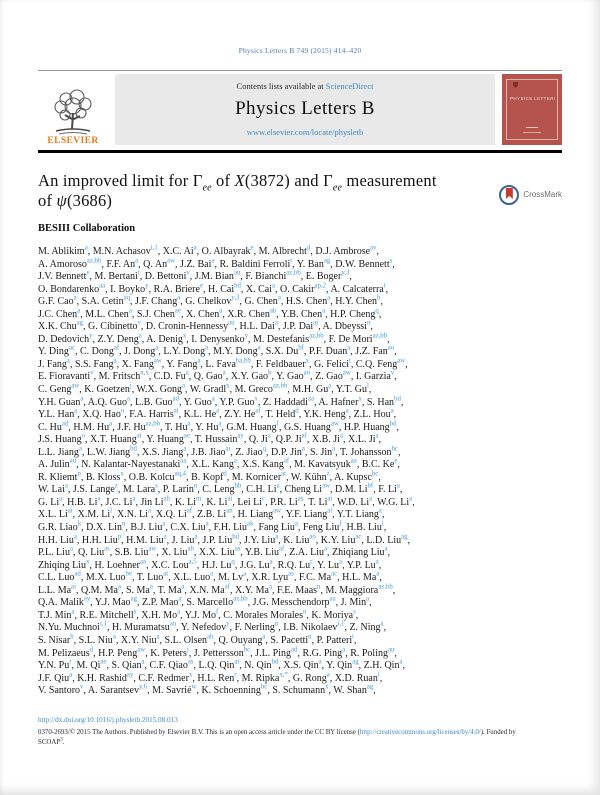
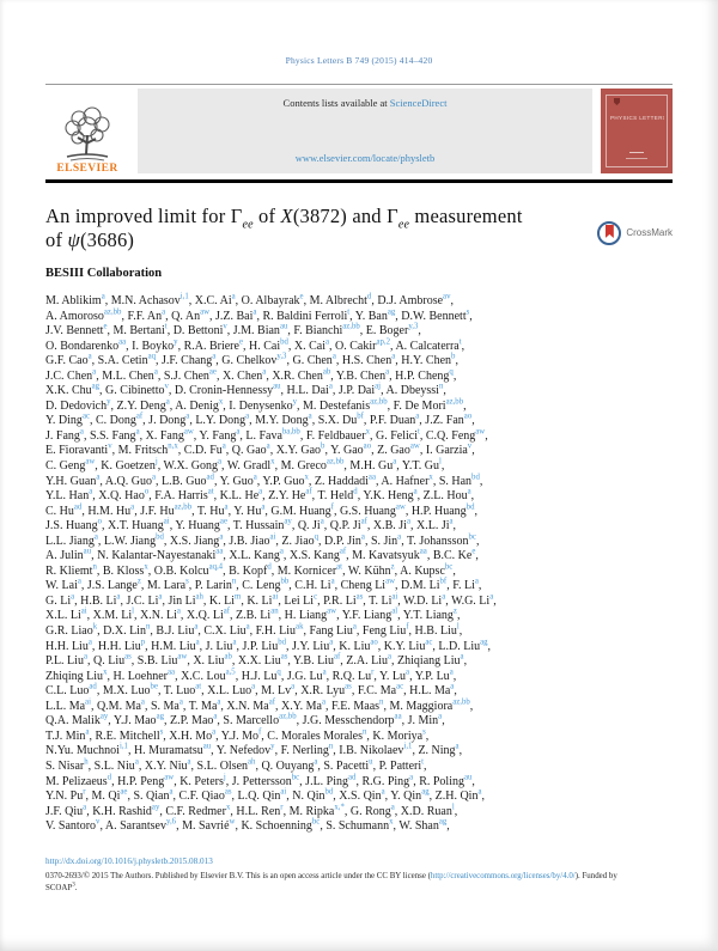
  Physics Letters B 749 (2015) 414–420
  ELSEVIER
  Contents lists available at ScienceDirect
- Physics Letters B
  www.elsevier.com/locate/physletb
  An improved limit for Γee of X(3872) and Γee measurement
  of ψ(3686)
  CrossMark
  BESIII Collaboration
  M. Ablikim , M.N. Achasov , X.C. Ai , O. Albayrak , M. Albrecht , D.J. Ambrose ,
  A. Amoroso , F.F. An , Q. An , J.Z. Bai , R. Baldini Ferroli , Y. Ban , D.W. Bennett ,
  J.V. Bennett , M. Bertani , D. Bettoni , J.M. Bian , F. Bianchi , E. Boger ,
  O. Bondarenko , I. Boyko , R.A. Briere , H. Cai , X. Cai , O. Cakir , A. Calcaterra ,
  G.F. Cao , S.A. Cetin , J.F. Chang , G. Chelkov , G. Chen , H.S. Chen , H.Y. Chen ,
  J.C. Chen , M.L. Chen , S.J. Chen , X. Chen , X.R. Chen , Y.B. Chen , H.P. Cheng ,
  X.K. Chu , G. Cibinetto , D. Cronin-Hennessy , H.L. Dai , J.P. Dai , A. Dbeyssi ,
  D. Dedovich , Z.Y. Deng , A. Denig , I. Denysenko , M. Destefanis , F. De Mori ,
  Y. Ding , C. Dong , J. Dong , L.Y. Dong , M.Y. Dong , S.X. Du , P.F. Duan , J.Z. Fan ,
  J. Fang , S.S. Fang , X. Fang , Y. Fang , L. Fava , F. Feldbauer , G. Felici , C.Q. Feng ,
  E. Fioravanti , M. Fritsch , C.D. Fu , Q. Gao , X.Y. Gao , Y. Gao , Z. Gao , I. Garzia ,
  C. Geng , K. Goetzen , W.X. Gong , W. Gradl , M. Greco , M.H. Gu , Y.T. Gu ,
  Y.H. Guan , A.Q. Guo , L.B. Guo , Y. Guo , Y.P. Guo , Z. Haddadi , A. Hafner , S. Han ,
  Y.L. Han , X.Q. Hao , F.A. Harris , K.L. He , Z.Y. He , T. Held , Y.K. Heng , Z.L. Hou ,
  C. Hu , H.M. Hu , J.F. Hu , T. Hu , Y. Hu , G.M. Huang , G.S. Huang , H.P. Huang ,
  J.S. Huang , X.T. Huang , Y. Huang , T. Hussain , Q. Ji , Q.P. Ji , X.B. Ji , X.L. Ji ,
  L.L. Jiang , L.W. Jiang , X.S. Jiang , J.B. Jiao , Z. Jiao , D.P. Jin , S. Jin , T. Johansson ,
  A. Julin , N. Kalantar-Nayestanaki , X.L. Kang , X.S. Kang , M. Kavatsyuk , B.C. Ke ,
  R. Kliemt , B. Kloss , O.B. Kolcu , B. Kopf , M. Kornicer , W. Kühn , A. Kupsc ,
  W. Lai , J.S. Lange , M. Lara , P. Larin , C. Leng , C.H. Li , Cheng Li , D.M. Li , F. Li ,
  G. Li , H.B. Li , J.C. Li , Jin Li , K. Li , K. Li , Lei Li , P.R. Li , T. Li , W.D. Li , W.G. Li ,
  X.L. Li , X.M. Li , X.N. Li , X.Q. Li , Z.B. Li , H. Liang , Y.F. Liang , Y.T. Liang ,
  G.R. Liao , D.X. Lin , B.J. Liu , C.X. Liu , F.H. Liu , Fang Liu , Feng Liu , H.B. Liu ,
  H.H. Liu , H.H. Liu , H.M. Liu , J. Liu , J.P. Liu , J.Y. Liu , K. Liu , K.Y. Liu , L.D. Liu ,
  P.L. Liu , Q. Liu , S.B. Liu , X. Liu , X.X. Liu , Y.B. Liu , Z.A. Liu , Zhiqiang Liu ,
  Zhiqing Liu , H. Loehner , X.C. Lou , H.J. Lu , J.G. Lu , R.Q. Lu , Y. Lu , Y.P. Lu ,
  C.L. Luo , M.X. Luo , T. Luo , X.L. Luo , M. Lv , X.R. Lyu , F.C. Ma , H.L. Ma ,
  L.L. Ma , Q.M. Ma , S. Ma , T. Ma , X.N. Ma , X.Y. Ma , F.E. Maas , M. Maggiora ,
  Q.A. Malik , Y.J. Mao , Z.P. Mao , S. Marcello , J.G. Messchendorp , J. Min ,
  T.J. Min , R.E. Mitchell , X.H. Mo , Y.J. Mo , C. Morales Morales , K. Moriya ,
  N.Yu. Muchnoi , H. Muramatsu , Y. Nefedov , F. Nerling , I.B. Nikolaev , Z. Ning ,
  S. Nisar , S.L. Niu , X.Y. Niu , S.L. Olsen , Q. Ouyang , S. Pacetti , P. Patteri ,
  M. Pelizaeus , H.P. Peng , K. Peters , J. Pettersson , J.L. Ping , R.G. Ping , R. Poling ,
  Y.N. Pu , M. Qi , S. Qian , C.F. Qiao , L.Q. Qin , N. Qin , X.S. Qin , Y. Qin , Z.H. Qin ,
  J.F. Qiu , K.H. Rashid , C.F. Redmer , H.L. Ren , M. Ripka , G. Rong , X.D. Ruan ,
  V. Santoro , A. Sarantsev , M. Savrié , K. Schoenning , S. Schumann , W. Shan ,
  http://dx.doi.org/10.1016/j.physletb.2015.08.013
